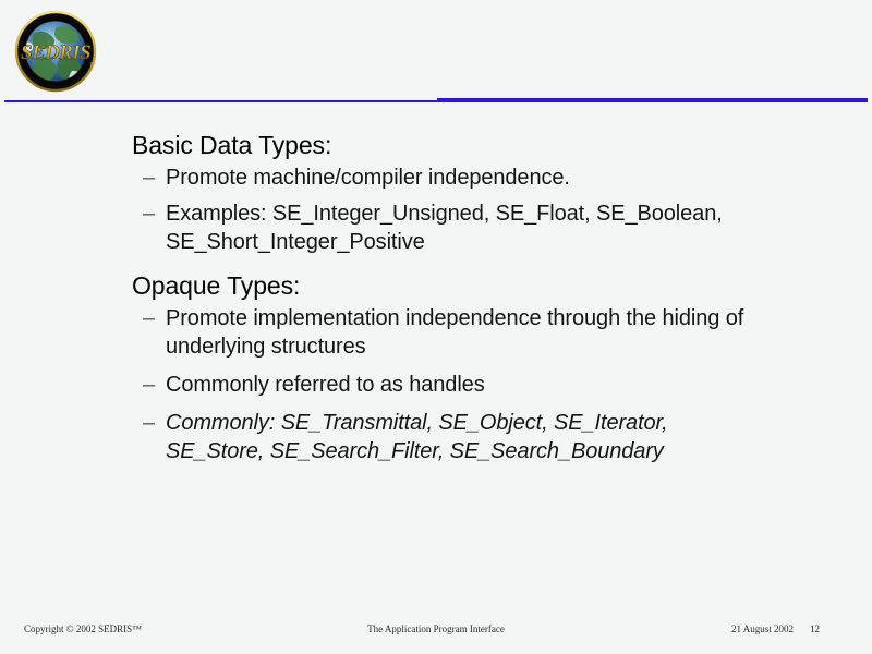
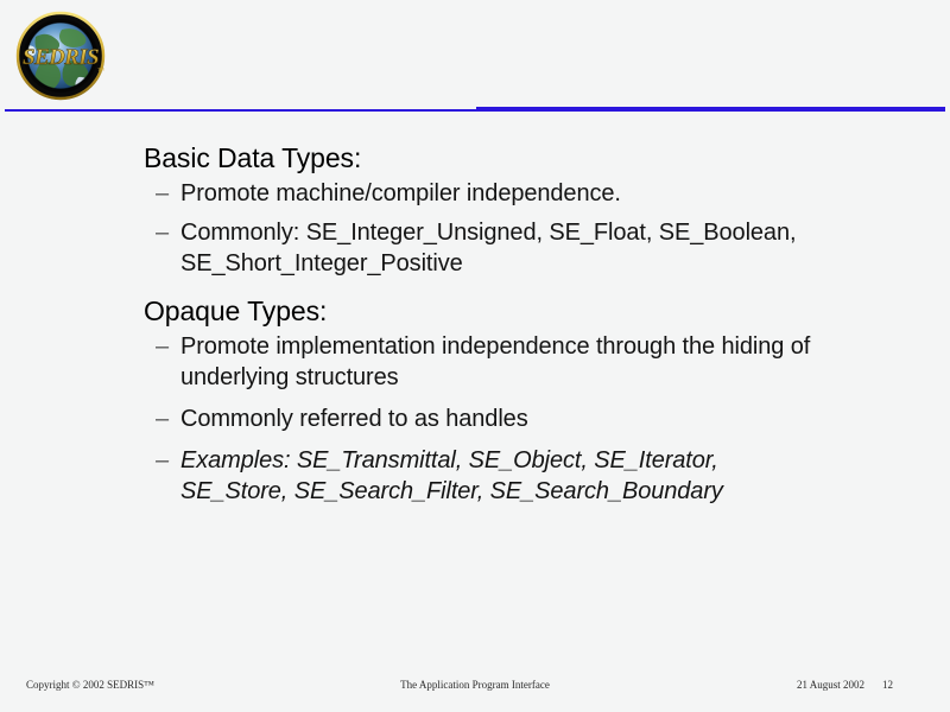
  SEDRIS
  Basic Data Types:
  –
  Promote machine/compiler independence.
  –
- Examples: SE_Integer_Unsigned, SE_Float, SE_Boolean, SE_Short_Integer_Positive
+ Commonly: SE_Integer_Unsigned, SE_Float, SE_Boolean, SE_Short_Integer_Positive
  Opaque Types:
  –
  Promote implementation independence through the hiding of underlying structures
  –
  Commonly referred to as handles
  –
- Commonly: SE_Transmittal, SE_Object, SE_Iterator, SE_Store, SE_Search_Filter, SE_Search_Boundary
+ Examples: SE_Transmittal, SE_Object, SE_Iterator, SE_Store, SE_Search_Filter, SE_Search_Boundary
  Copyright © 2002 SEDRIS™
  The Application Program Interface
  21 August 2002
  12
